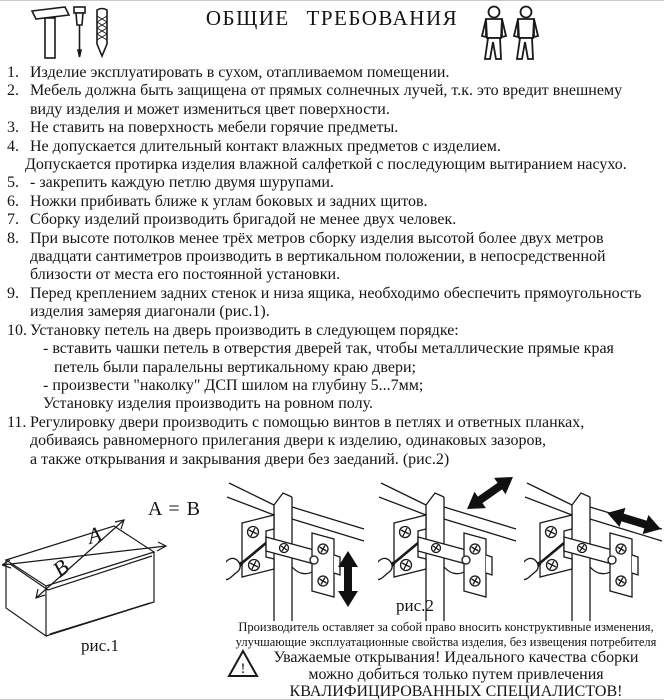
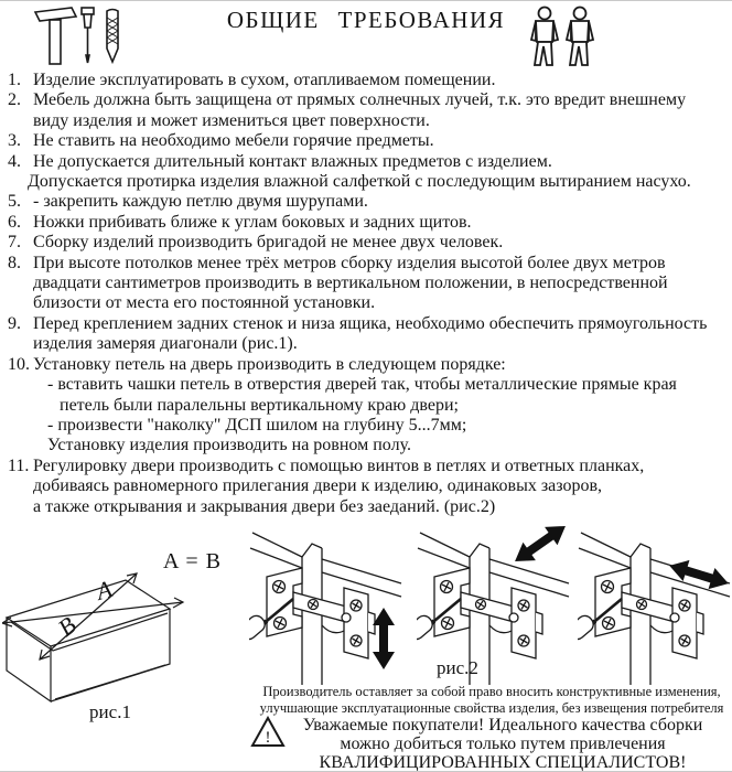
  ОБЩИЕ ТРЕБОВАНИЯ
  1.
  Изделие эксплуатировать в сухом, отапливаемом помещении.
  2.
  Мебель должна быть защищена от прямых солнечных лучей, т.к. это вредит внешнему
  виду изделия и может измениться цвет поверхности.
  3.
- Не ставить на поверхность мебели горячие предметы.
+ Не ставить на необходимо мебели горячие предметы.
  4.
  Не допускается длительный контакт влажных предметов с изделием.
  Допускается протирка изделия влажной салфеткой с последующим вытиранием насухо.
  5.
  - закрепить каждую петлю двумя шурупами.
  6.
  Ножки прибивать ближе к углам боковых и задних щитов.
  7.
  Сборку изделий производить бригадой не менее двух человек.
  8.
  При высоте потолков менее трёх метров сборку изделия высотой более двух метров
  двадцати сантиметров производить в вертикальном положении, в непосредственной
  близости от места его постоянной установки.
  9.
  Перед креплением задних стенок и низа ящика, необходимо обеспечить прямоугольность
  изделия замеряя диагонали (рис.1).
  10.
  Установку петель на дверь производить в следующем порядке:
  - вставить чашки петель в отверстия дверей так, чтобы металлические прямые края
  петель были паралельны вертикальному краю двери;
  - произвести "наколку" ДСП шилом на глубину 5...7мм;
  Установку изделия производить на ровном полу.
  11.
  Регулировку двери производить с помощью винтов в петлях и ответных планках,
  добиваясь равномерного прилегания двери к изделию, одинаковых зазоров,
  а также открывания и закрывания двери без заеданий. (рис.2)
  A = B
  рис.1
  рис.2
  Производитель оставляет за собой право вносить конструктивные изменения,
  улучшающие эксплуатационные свойства изделия, без извещения потребителя
  !
- Уважаемые открывания! Идеального качества сборки
+ Уважаемые покупатели! Идеального качества сборки
  можно добиться только путем привлечения
  КВАЛИФИЦИРОВАННЫХ СПЕЦИАЛИСТОВ!
